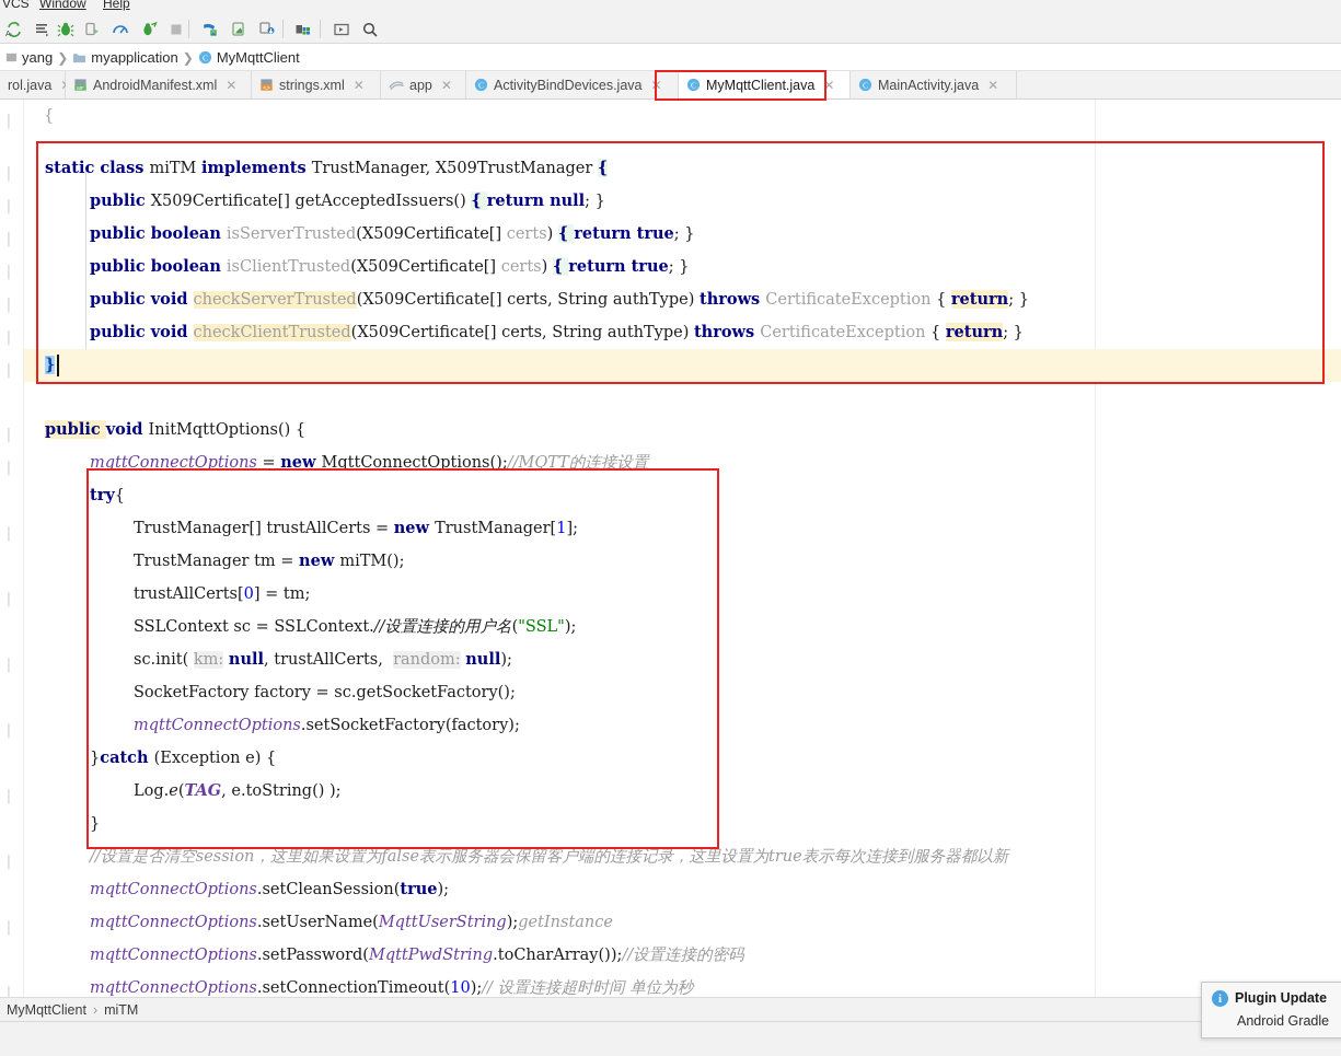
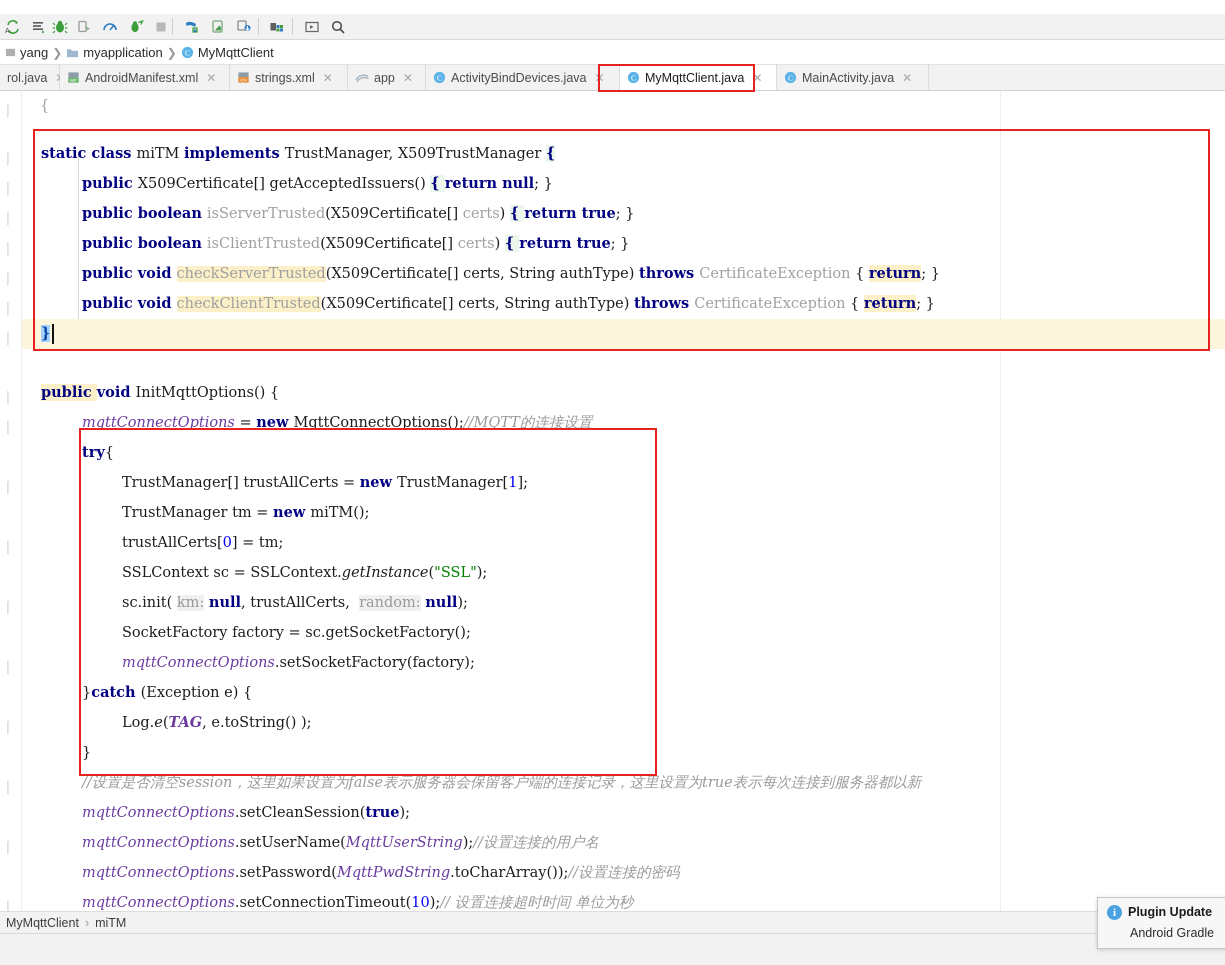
- VCS
- Window
- Help
  yang
  ❯
  myapplication
  ❯
  C
  MyMqttClient
  rol.java
  AndroidManifest.xml
  ✕
  strings.xml
  ✕
  app
  ✕
  C
  ActivityBindDevices.java
  ✕
  C
  MyMqttClient.java
  ✕
  C
  MainActivity.java
  ✕
  │
  │
  │
  │
  │
  │
  │
  │
  │
  │
  │
  │
  │
  │
  │
  │
  │
  │
  {
  static class miTM implements TrustManager, X509TrustManager {
  public X509Certificate[] getAcceptedIssuers() { return null; }
  public boolean isServerTrusted(X509Certificate[] certs) { return true; }
  public boolean isClientTrusted(X509Certificate[] certs) { return true; }
  public void checkServerTrusted(X509Certificate[] certs, String authType) throws CertificateException { return; }
  public void checkClientTrusted(X509Certificate[] certs, String authType) throws CertificateException { return; }
  }
  public void InitMqttOptions() {
  mqttConnectOptions = new MqttConnectOptions();//MQTT的连接设置
  try{
  TrustManager[] trustAllCerts = new TrustManager[1];
  TrustManager tm = new miTM();
  trustAllCerts[0] = tm;
- SSLContext sc = SSLContext.//设置连接的用户名("SSL");
+ SSLContext sc = SSLContext.getInstance("SSL");
  sc.init( km: null, trustAllCerts, random: null);
  SocketFactory factory = sc.getSocketFactory();
  mqttConnectOptions.setSocketFactory(factory);
  }catch (Exception e) {
  Log.e(TAG, e.toString() );
  }
  //设置是否清空session，这里如果设置为false表示服务器会保留客户端的连接记录，这里设置为true表示每次连接到服务器都以新
  mqttConnectOptions.setCleanSession(true);
- mqttConnectOptions.setUserName(MqttUserString);getInstance
+ mqttConnectOptions.setUserName(MqttUserString);//设置连接的用户名
  mqttConnectOptions.setPassword(MqttPwdString.toCharArray());//设置连接的密码
  mqttConnectOptions.setConnectionTimeout(10);// 设置连接超时时间 单位为秒
  MyMqttClient
  ›
  miTM
  Plugin Update
  Android Gradle
